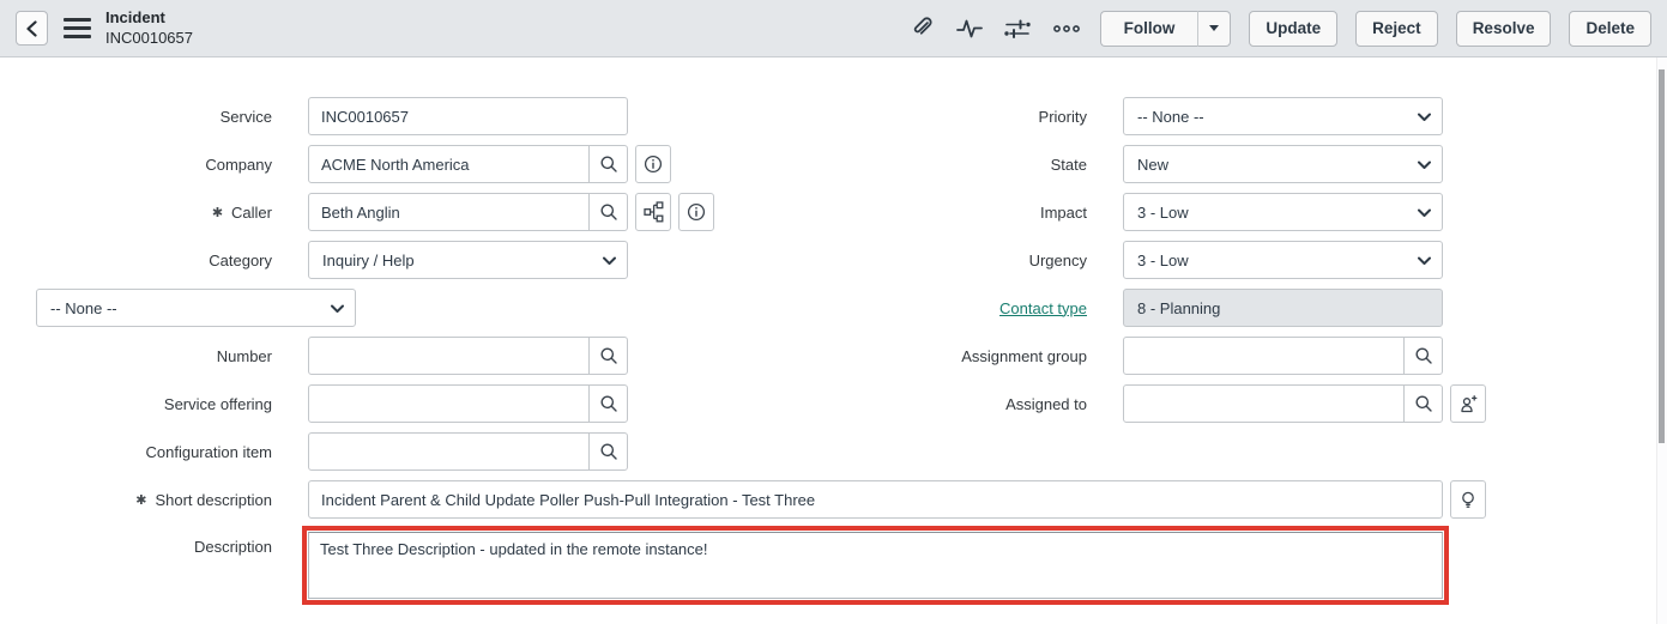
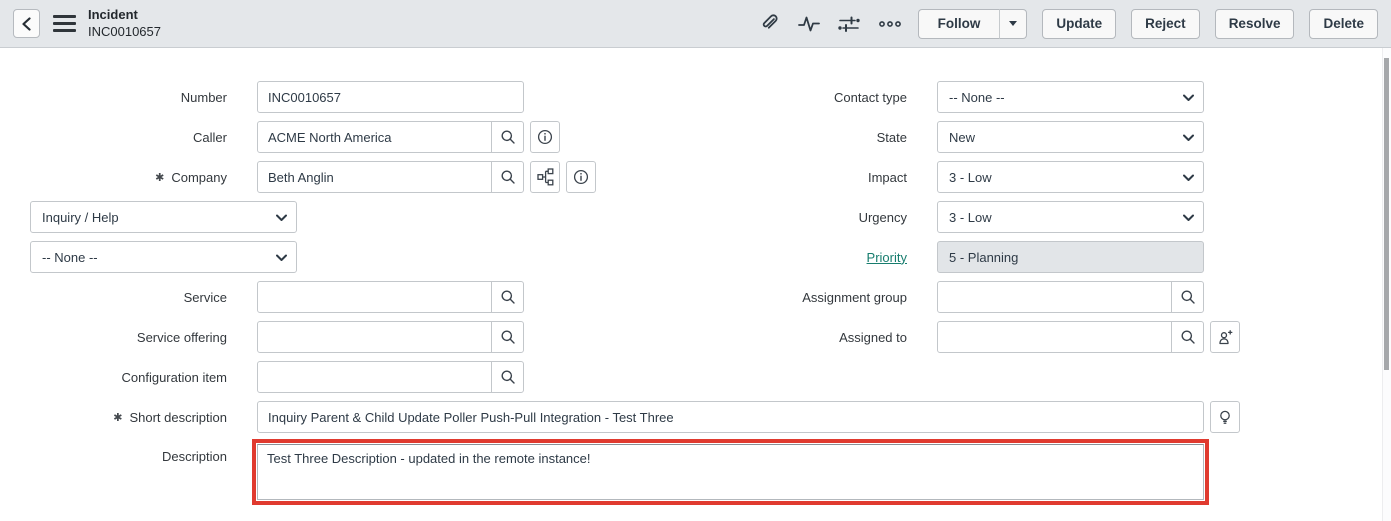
  Incident
  INC0010657
  Follow
  Update
  Reject
  Resolve
  Delete
- Service
+ Number
  INC0010657
- Company
+ Caller
  ACME North America
- ✱ Caller
+ ✱ Company
  Beth Anglin
- Category
  Inquiry / Help
  -- None --
- Number
+ Service
  Service offering
  Configuration item
- Priority
+ Contact type
  -- None --
  State
  New
  Impact
  3 - Low
  Urgency
  3 - Low
- Contact type
+ Priority
- 8 - Planning
+ 5 - Planning
  Assignment group
  Assigned to
  ✱ Short description
- Incident Parent & Child Update Poller Push-Pull Integration - Test Three
+ Inquiry Parent & Child Update Poller Push-Pull Integration - Test Three
  Description
  Test Three Description - updated in the remote instance!
